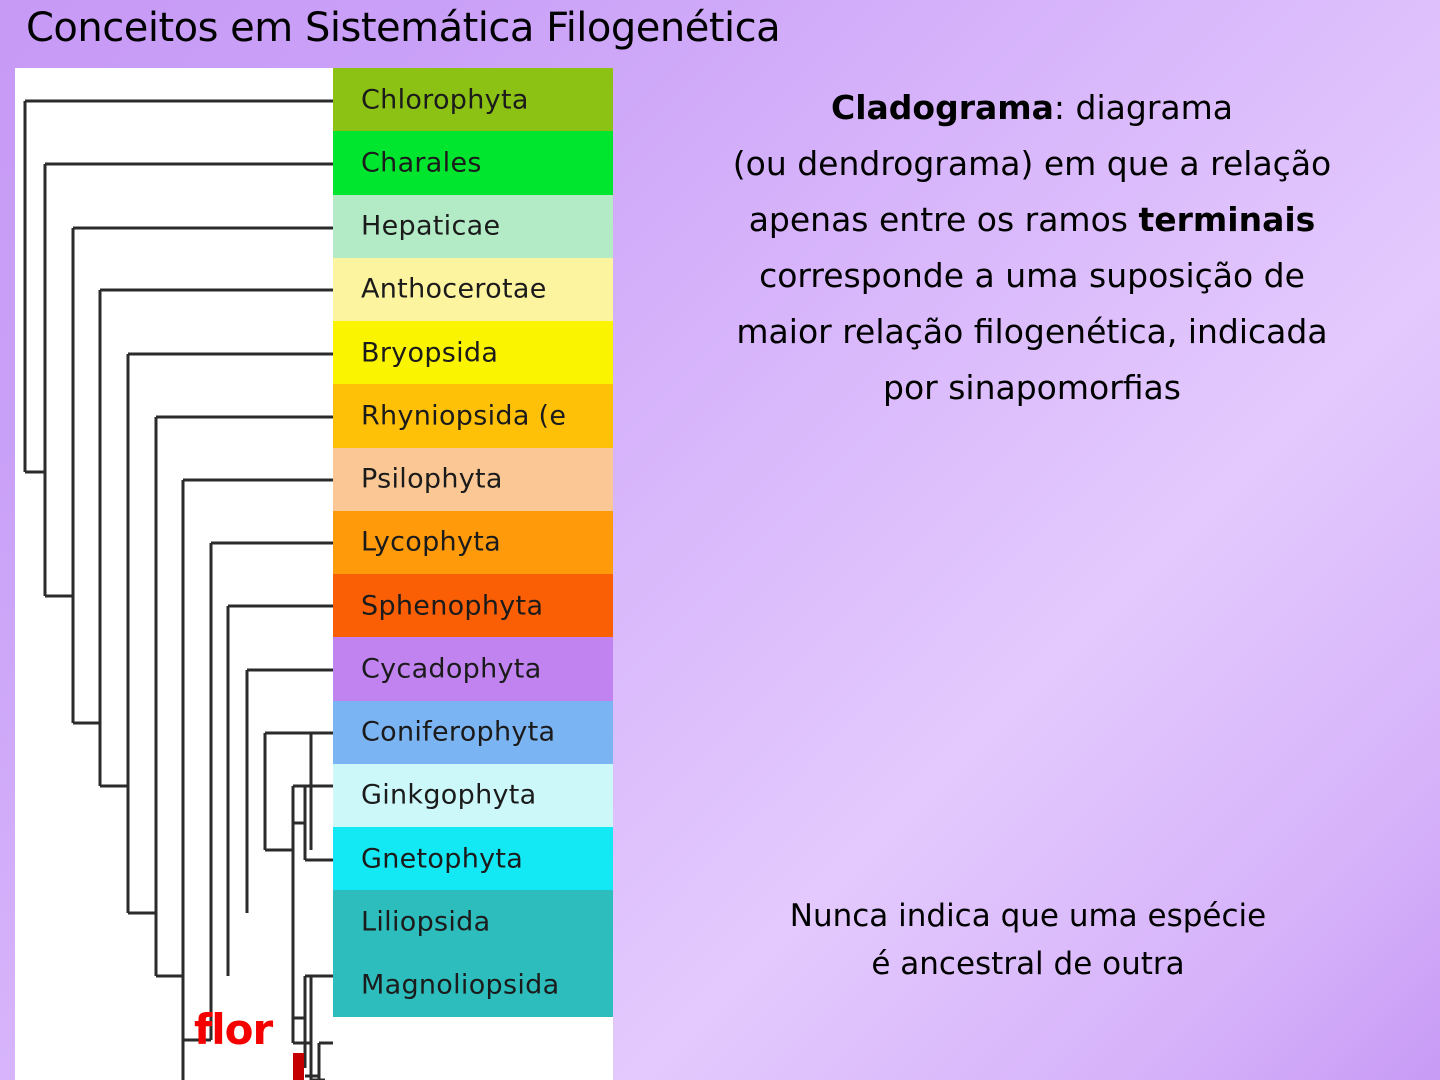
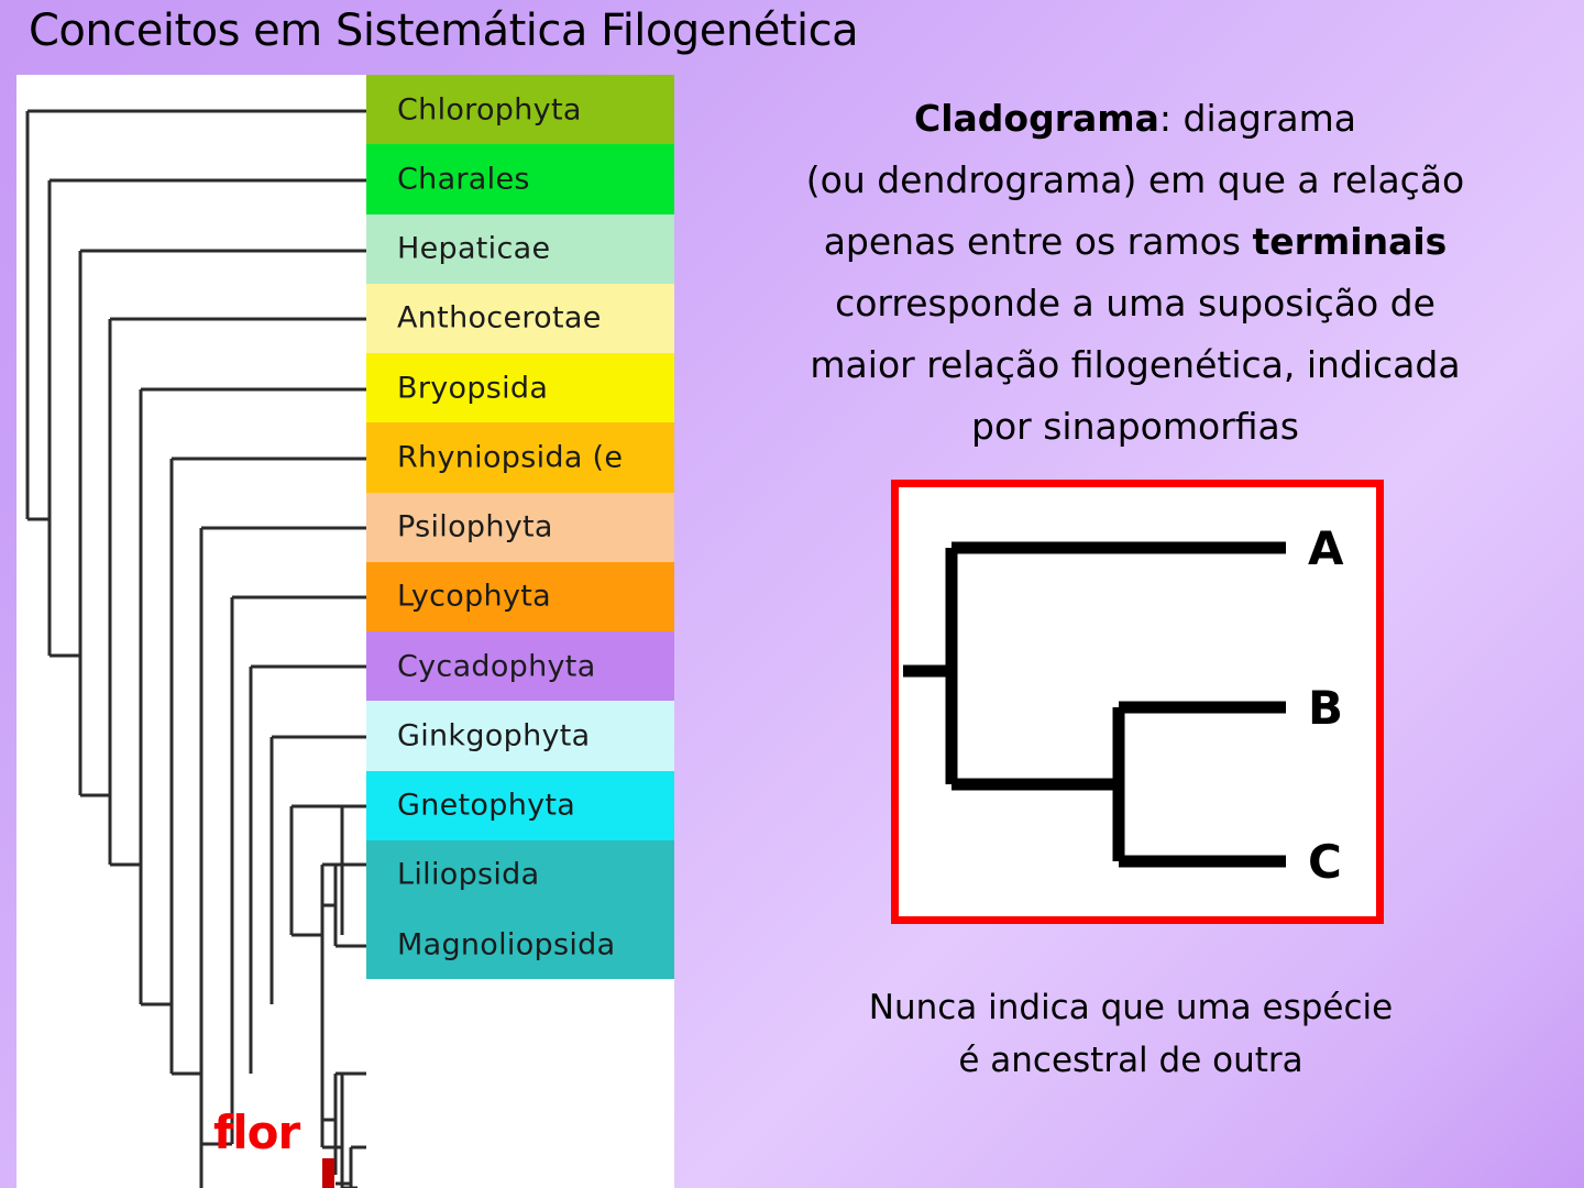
  Conceitos em Sistemática Filogenética
  Chlorophyta
  Charales
  Hepaticae
  Anthocerotae
  Bryopsida
  Rhyniopsida (e
  Psilophyta
  Lycophyta
- Sphenophyta
  Cycadophyta
- Coniferophyta
  Ginkgophyta
  Gnetophyta
  Liliopsida
  Magnoliopsida
  flor
  Cladograma: diagrama
  (ou dendrograma) em que a relação
  apenas entre os ramos terminais
  corresponde a uma suposição de
  maior relação filogenética, indicada
  por sinapomorfias
+ A
+ B
+ C
  Nunca indica que uma espécie
  é ancestral de outra
